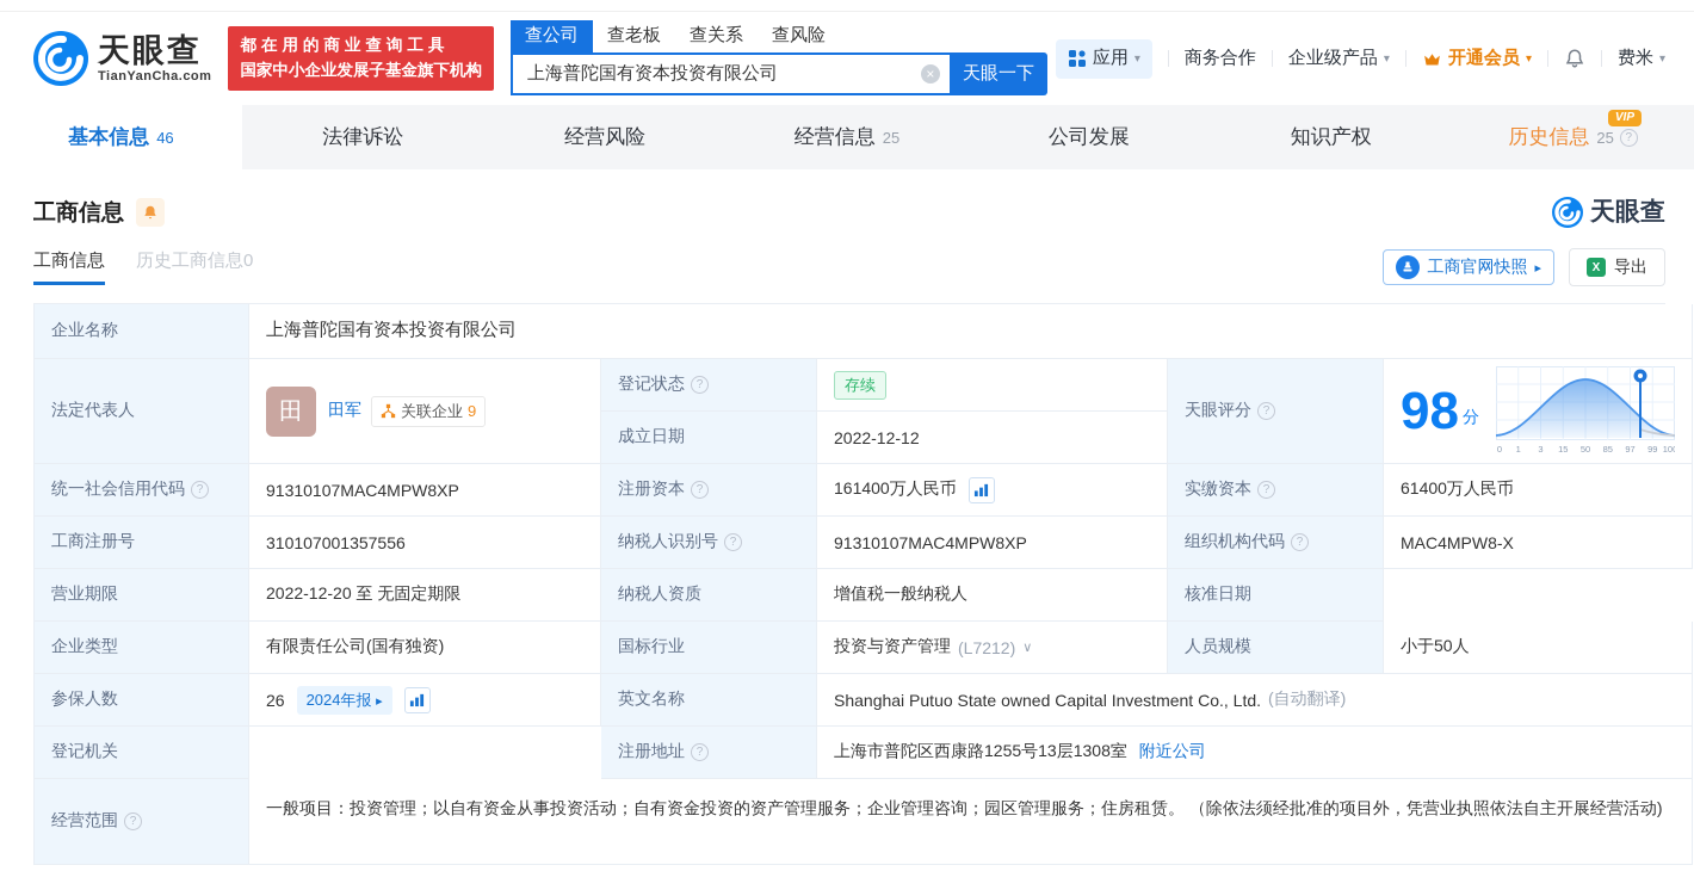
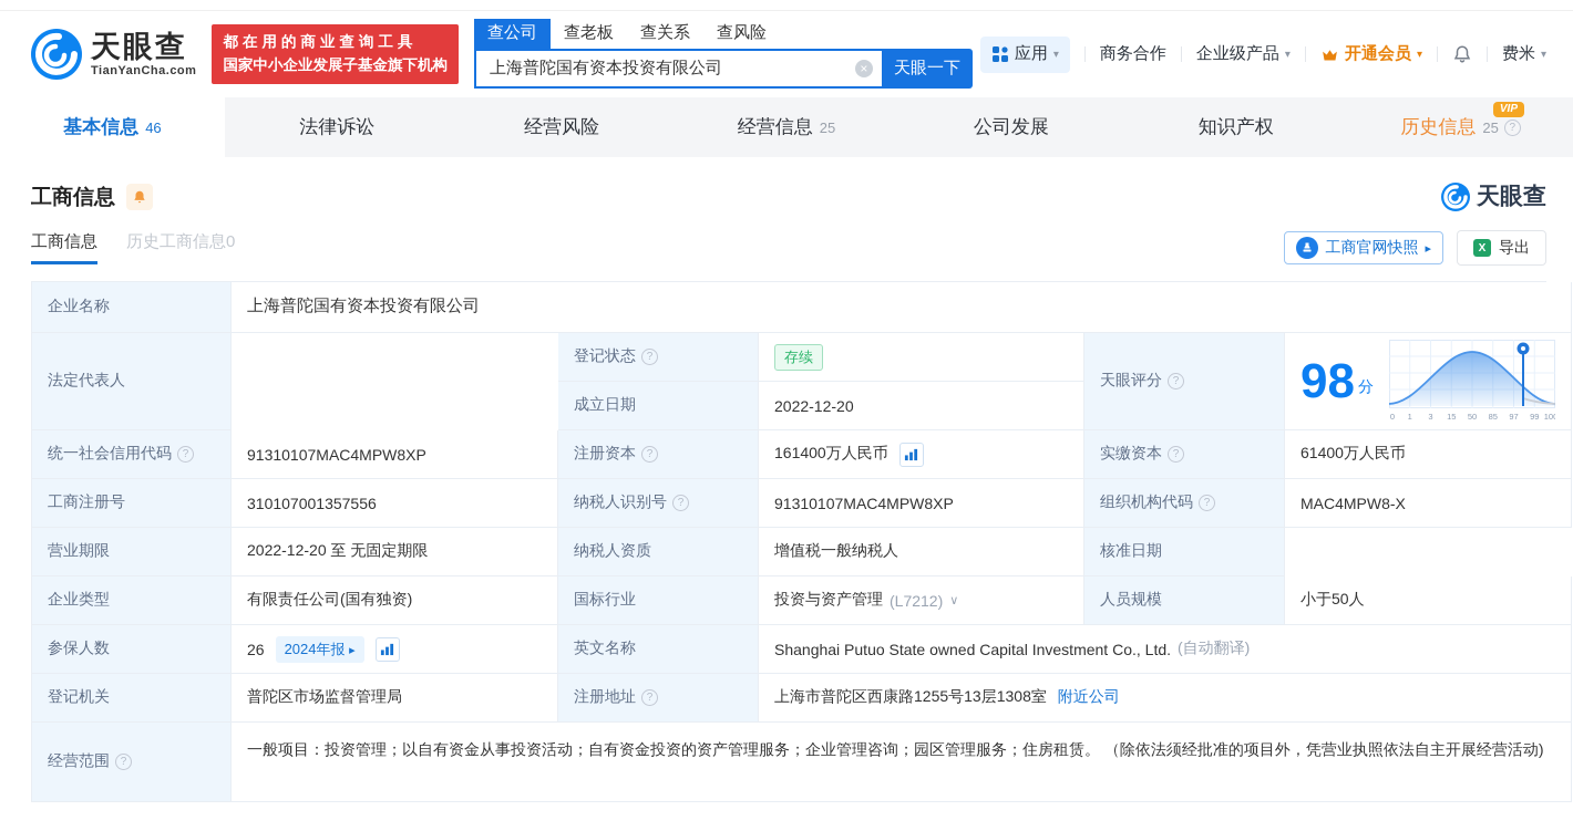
  天眼查
  TianYanCha.com
  都在用的商业查询工具
  国家中小企业发展子基金旗下机构
  查公司
  查老板
  查关系
  查风险
  上海普陀国有资本投资有限公司
  ×
  天眼一下
  应用
  ▾
  商务合作
  企业级产品
  ▾
  开通会员
  ▾
  费米
  ▾
  基本信息
  46
  法律诉讼
  经营风险
  经营信息
  25
  公司发展
  知识产权
  VIP
  历史信息
  25
  ?
  工商信息
  天眼查
  工商信息
  历史工商信息0
  工商官网快照
  ▸
  X
  导出
  企业名称
  上海普陀国有资本投资有限公司
  法定代表人
- 田
- 田军
- 关联企业
- 9
  登记状态
  ?
  存续
  天眼评分
  ?
  98
  分
  0
  1
  3
  15
  50
  85
  97
  99
  成立日期
- 2022-12-12
+ 2022-12-20
  统一社会信用代码
  ?
  91310107MAC4MPW8XP
  注册资本
  ?
  161400万人民币
  实缴资本
  ?
  61400万人民币
  工商注册号
  310107001357556
  纳税人识别号
  ?
  91310107MAC4MPW8XP
  组织机构代码
  ?
  MAC4MPW8-X
  营业期限
  2022-12-20 至 无固定期限
  纳税人资质
  增值税一般纳税人
  核准日期
  企业类型
  有限责任公司(国有独资)
  国标行业
  投资与资产管理
  (L7212)
  ∨
  人员规模
  小于50人
  参保人数
  26
  2024年报 ▸
  英文名称
  Shanghai Putuo State owned Capital Investment Co., Ltd.
  (自动翻译)
  登记机关
+ 普陀区市场监督管理局
  注册地址
  ?
  上海市普陀区西康路1255号13层1308室
  附近公司
  经营范围
  ?
  一般项目：投资管理；以自有资金从事投资活动；自有资金投资的资产管理服务；企业管理咨询；园区管理服务；住房租赁。 （除依法须经批准的项目外，凭营业执照依法自主开展经营活动)
